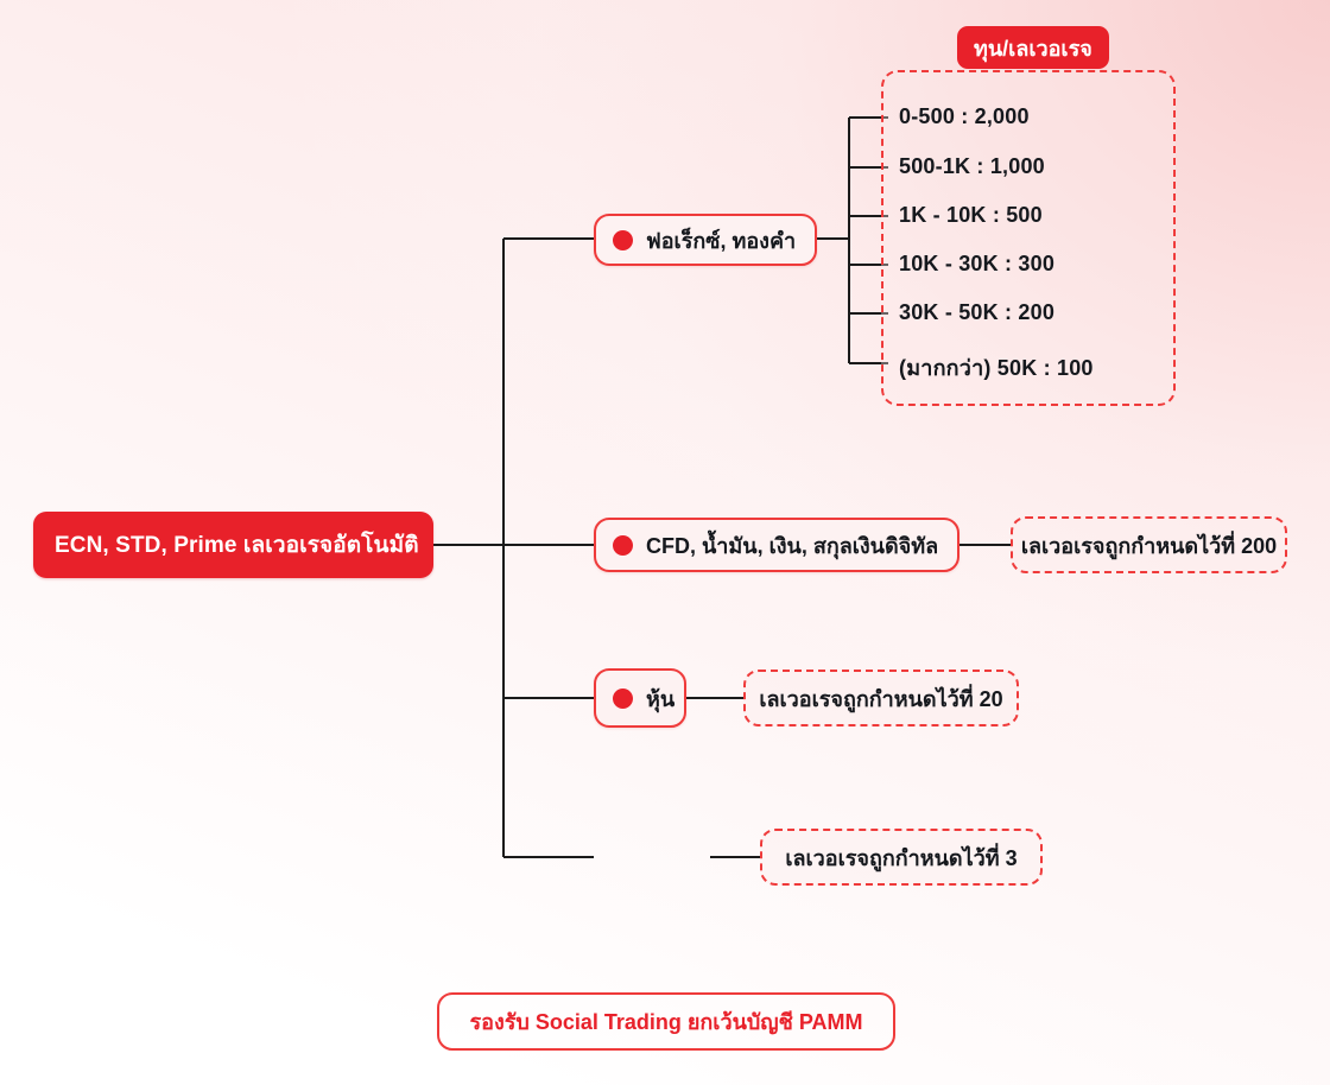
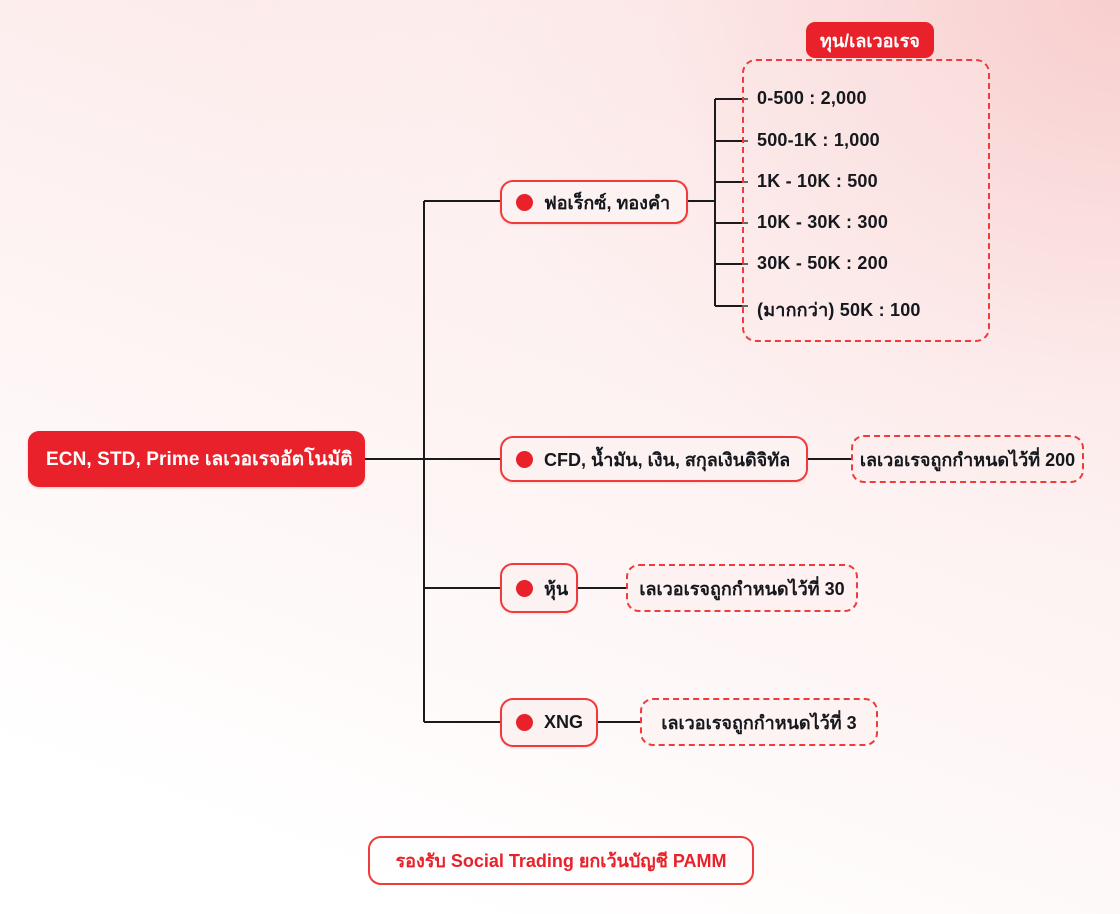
  ECN, STD, Prime เลเวอเรจอัตโนมัติ
  ทุน/เลเวอเรจ
  0-500 : 2,000
  500-1K : 1,000
  1K - 10K : 500
  10K - 30K : 300
  30K - 50K : 200
  (มากกว่า) 50K : 100
  ฟอเร็กซ์, ทองคำ
  CFD, น้ำมัน, เงิน, สกุลเงินดิจิทัล
  เลเวอเรจถูกกำหนดไว้ที่ 200
  หุ้น
- เลเวอเรจถูกกำหนดไว้ที่ 20
+ เลเวอเรจถูกกำหนดไว้ที่ 30
+ XNG
  เลเวอเรจถูกกำหนดไว้ที่ 3
  รองรับ Social Trading ยกเว้นบัญชี PAMM
